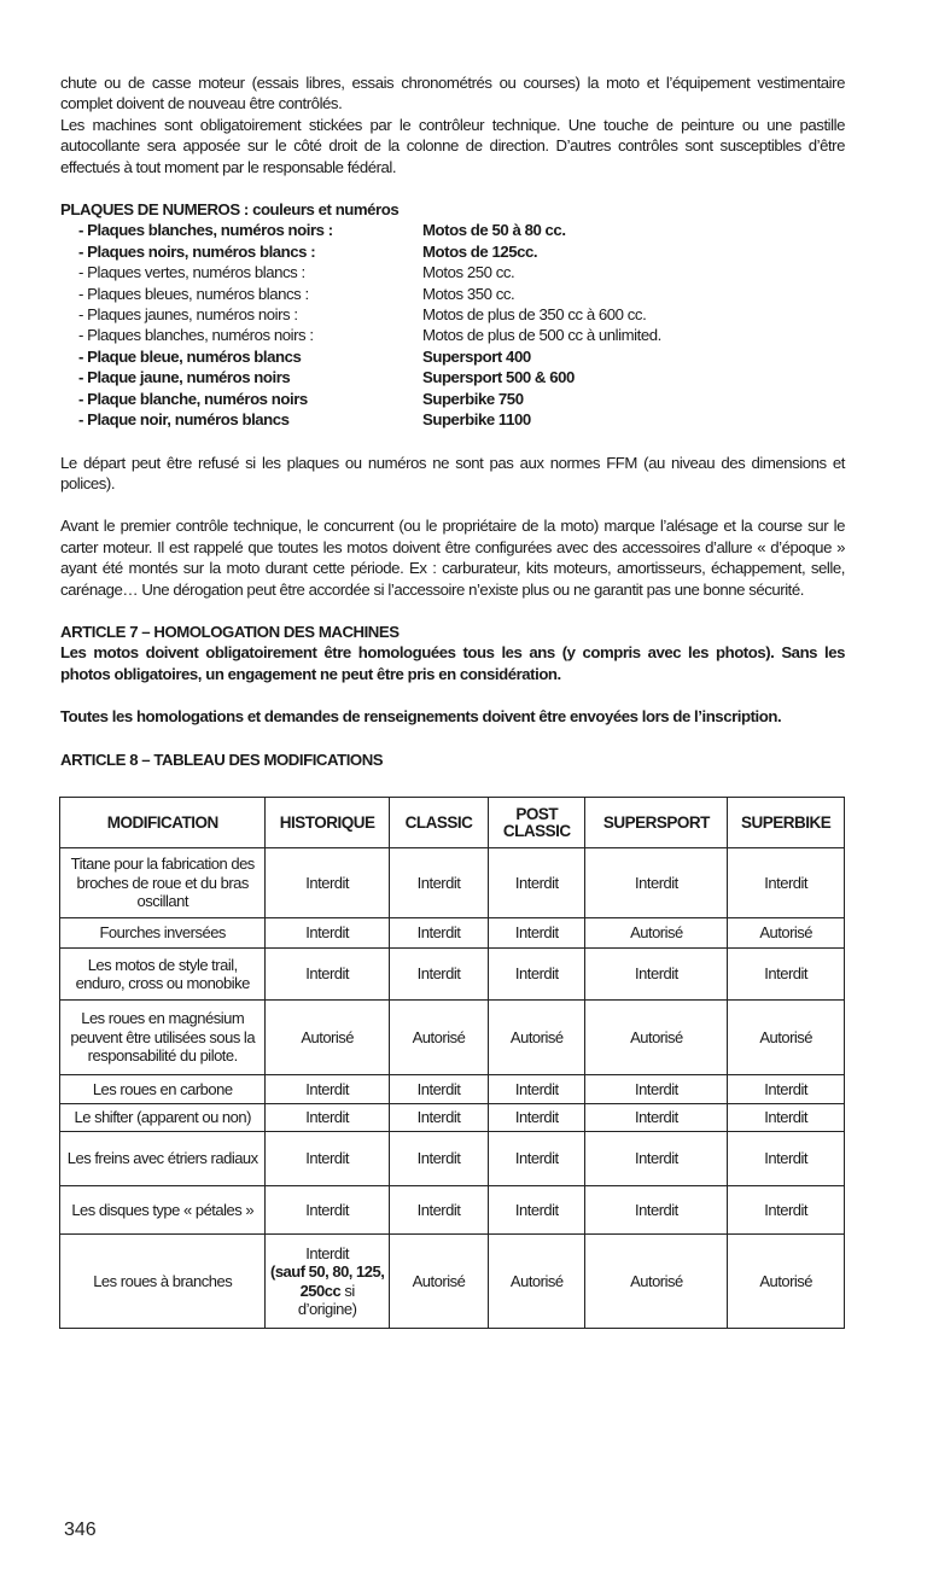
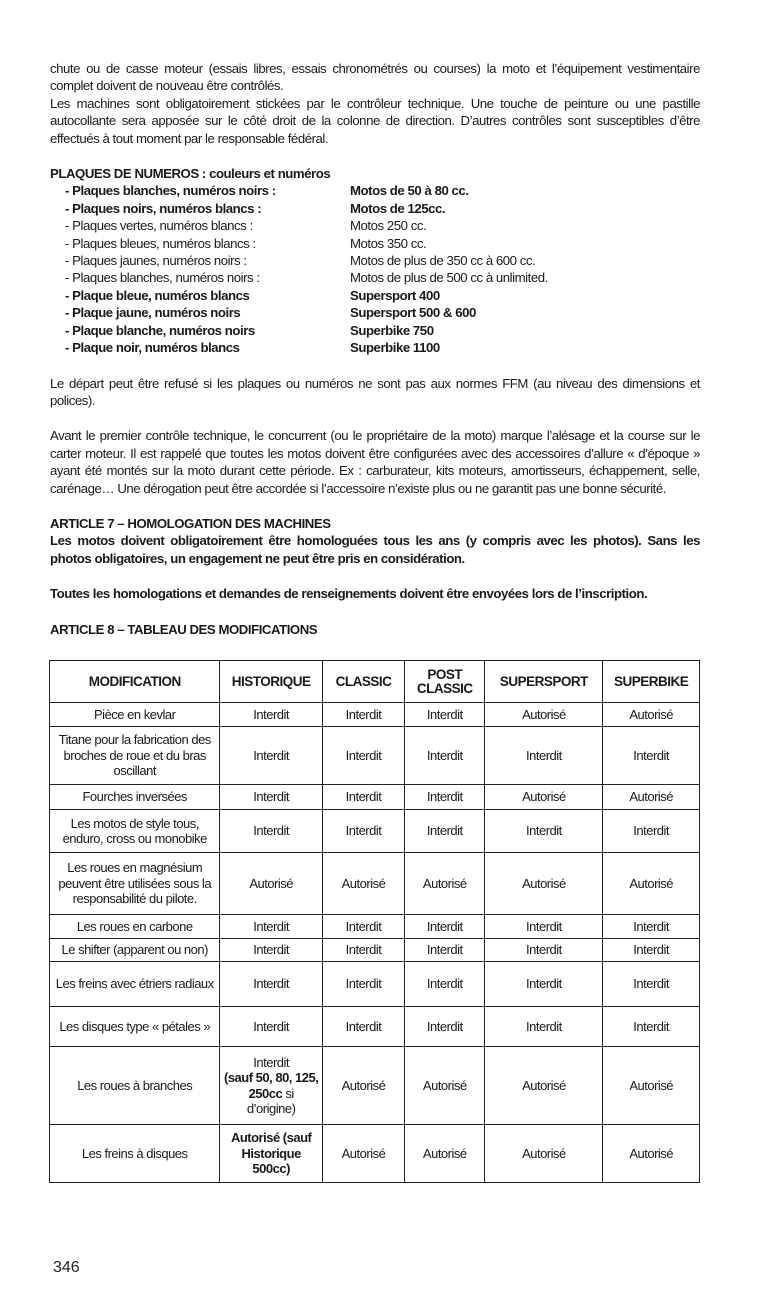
  chute ou de casse moteur (essais libres, essais chronométrés ou courses) la moto et l’équipement vestimentaire complet doivent de nouveau être contrôlés.
  Les machines sont obligatoirement stickées par le contrôleur technique. Une touche de peinture ou une pastille autocollante sera apposée sur le côté droit de la colonne de direction. D’autres contrôles sont susceptibles d’être effectués à tout moment par le responsable fédéral.
  PLAQUES DE NUMEROS : couleurs et numéros
  - Plaques blanches, numéros noirs :
  Motos de 50 à 80 cc.
  - Plaques noirs, numéros blancs :
  Motos de 125cc.
  - Plaques vertes, numéros blancs :
  Motos 250 cc.
  - Plaques bleues, numéros blancs :
  Motos 350 cc.
  - Plaques jaunes, numéros noirs :
  Motos de plus de 350 cc à 600 cc.
  - Plaques blanches, numéros noirs :
  Motos de plus de 500 cc à unlimited.
  - Plaque bleue, numéros blancs
  Supersport 400
  - Plaque jaune, numéros noirs
  Supersport 500 & 600
  - Plaque blanche, numéros noirs
  Superbike 750
  - Plaque noir, numéros blancs
  Superbike 1100
  Le départ peut être refusé si les plaques ou numéros ne sont pas aux normes FFM (au niveau des dimensions et polices).
  Avant le premier contrôle technique, le concurrent (ou le propriétaire de la moto) marque l’alésage et la course sur le carter moteur. Il est rappelé que toutes les motos doivent être configurées avec des accessoires d’allure « d’époque » ayant été montés sur la moto durant cette période. Ex : carburateur, kits moteurs, amortisseurs, échappement, selle, carénage… Une dérogation peut être accordée si l’accessoire n’existe plus ou ne garantit pas une bonne sécurité.
  ARTICLE 7 – HOMOLOGATION DES MACHINES
  Les motos doivent obligatoirement être homologuées tous les ans (y compris avec les photos). Sans les photos obligatoires, un engagement ne peut être pris en considération.
  Toutes les homologations et demandes de renseignements doivent être envoyées lors de l’inscription.
  ARTICLE 8 – TABLEAU DES MODIFICATIONS
  MODIFICATION	HISTORIQUE	CLASSIC	POST CLASSIC	SUPERSPORT	SUPERBIKE
+ Pièce en kevlar	Interdit	Interdit	Interdit	Autorisé	Autorisé
  Titane pour la fabrication des broches de roue et du bras oscillant	Interdit	Interdit	Interdit	Interdit	Interdit
  Fourches inversées	Interdit	Interdit	Interdit	Autorisé	Autorisé
- Les motos de style trail, enduro, cross ou monobike	Interdit	Interdit	Interdit	Interdit	Interdit
+ Les motos de style tous, enduro, cross ou monobike	Interdit	Interdit	Interdit	Interdit	Interdit
  Les roues en magnésium peuvent être utilisées sous la responsabilité du pilote.	Autorisé	Autorisé	Autorisé	Autorisé	Autorisé
  Les roues en carbone	Interdit	Interdit	Interdit	Interdit	Interdit
  Le shifter (apparent ou non)	Interdit	Interdit	Interdit	Interdit	Interdit
  Les freins avec étriers radiaux	Interdit	Interdit	Interdit	Interdit	Interdit
  Les disques type « pétales »	Interdit	Interdit	Interdit	Interdit	Interdit
  Les roues à branches	Interdit(sauf 50, 80, 125, 250cc si d’origine)	Autorisé	Autorisé	Autorisé	Autorisé
+ Les freins à disques	Autorisé (sauf Historique 500cc)	Autorisé	Autorisé	Autorisé	Autorisé
  346
